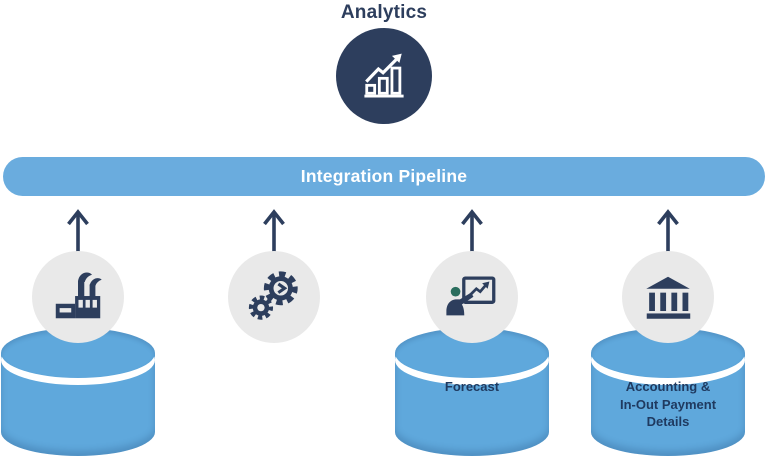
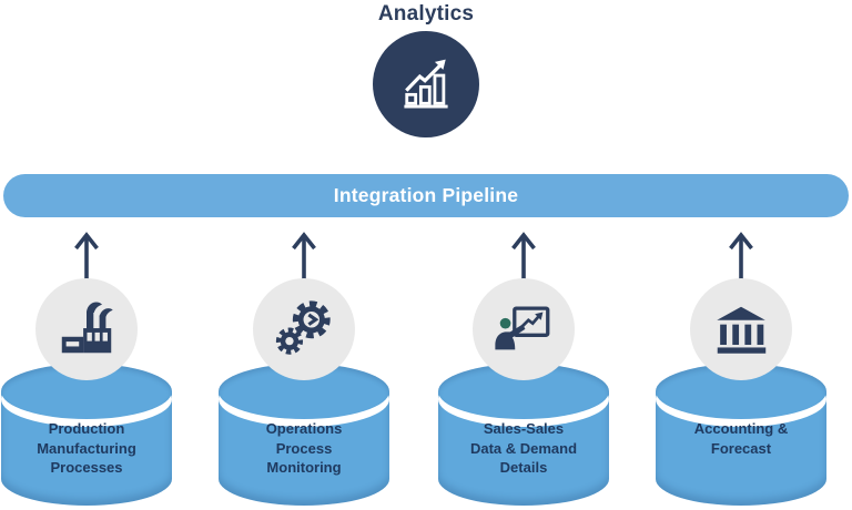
  Analytics
  Integration Pipeline
+ Production
+ Manufacturing
+ Processes
+ Operations
+ Process
+ Monitoring
+ Sales-Sales
+ Data & Demand
- Forecast
+ Details
  Accounting &
- In-Out Payment
- Details
+ Forecast
